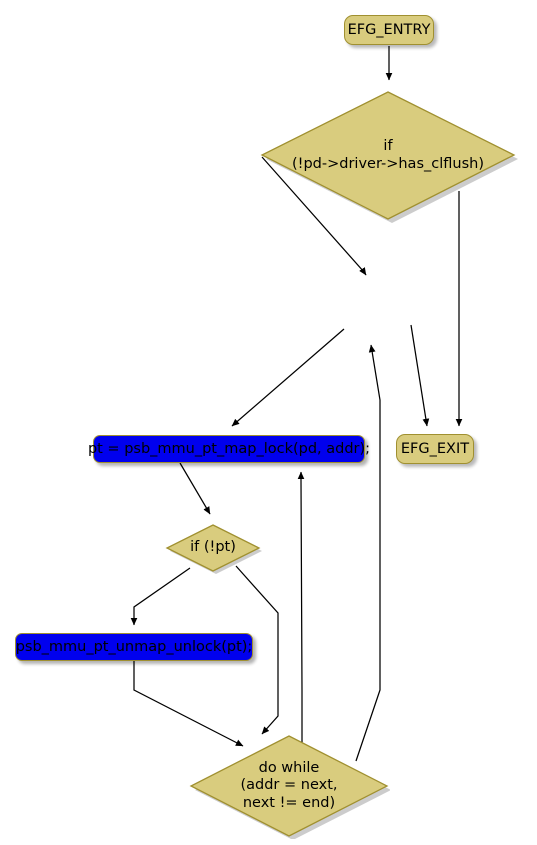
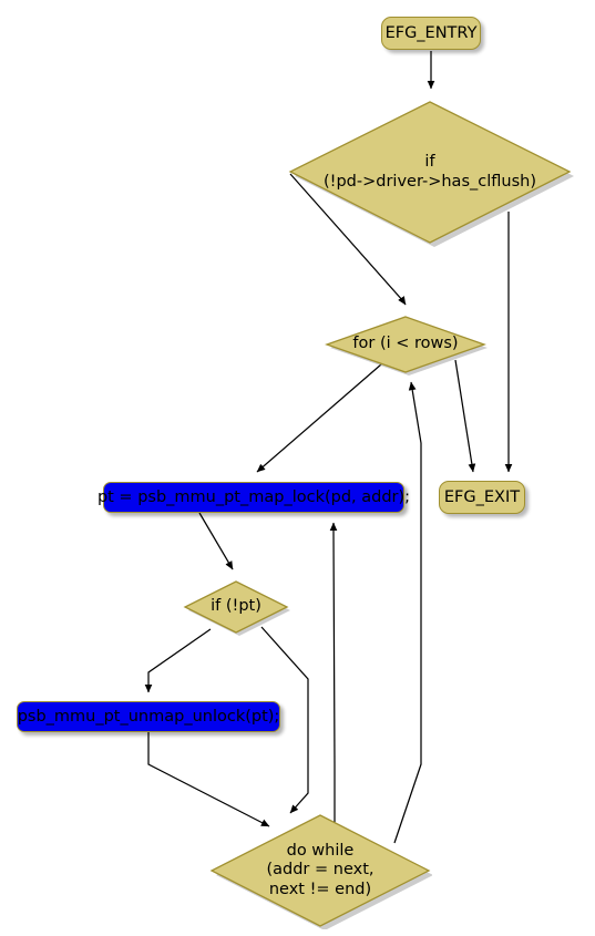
  EFG_ENTRY
  if
  (!pd->driver->has_clflush)
+ for (i < rows)
  pt = psb_mmu_pt_map_lock(pd, addr);
  if (!pt)
  psb_mmu_pt_unmap_unlock(pt);
  do while
  (addr = next,
  next != end)
  EFG_EXIT
